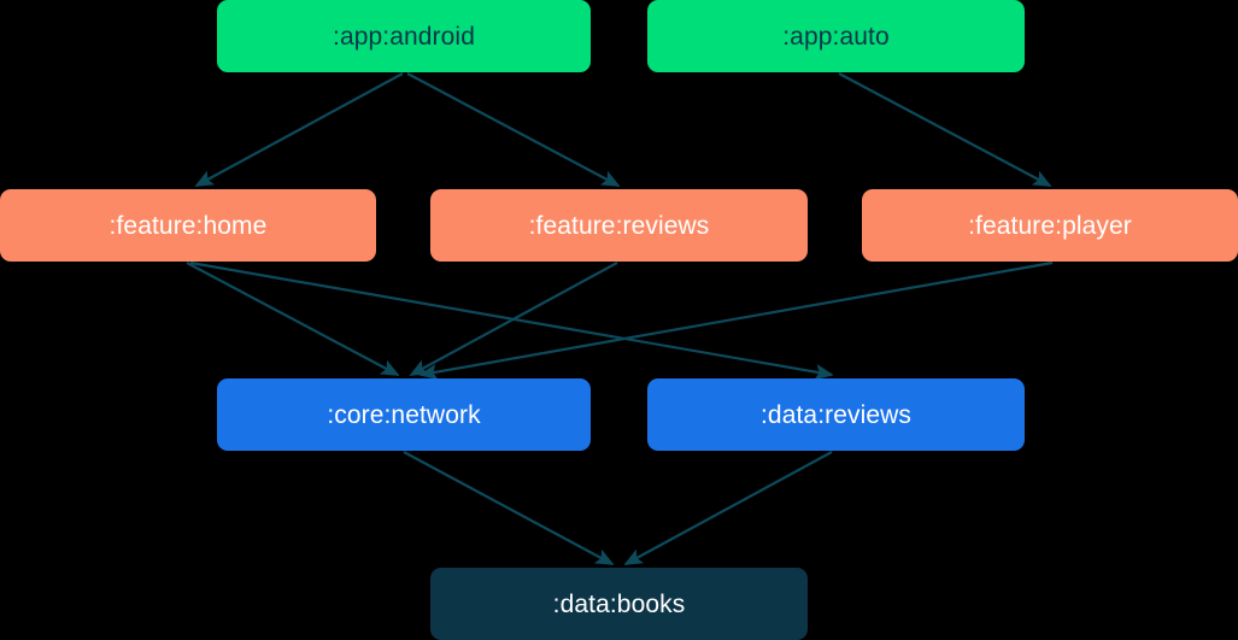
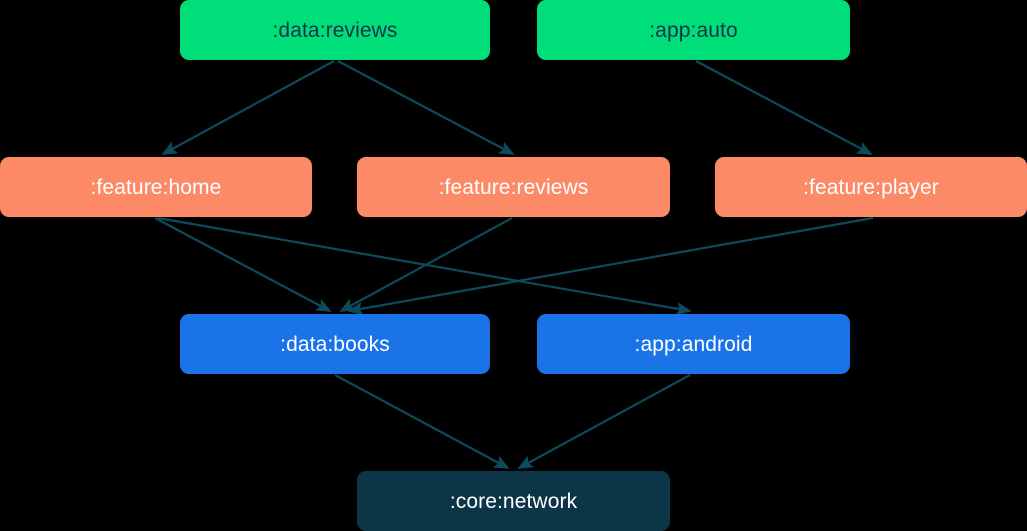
- :app:android
+ :data:reviews
  :app:auto
  :feature:home
  :feature:reviews
  :feature:player
- :core:network
+ :data:books
- :data:reviews
+ :app:android
- :data:books
+ :core:network
